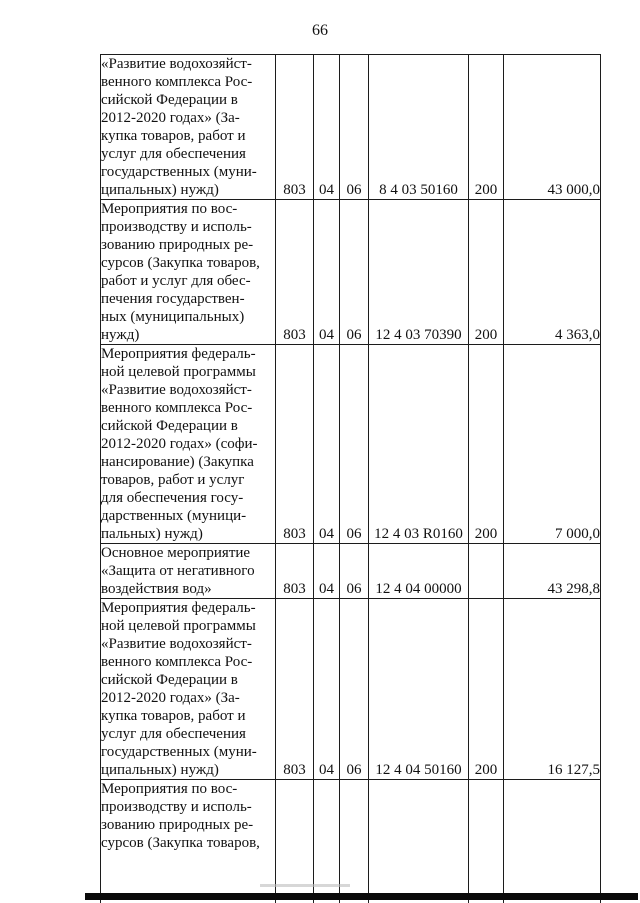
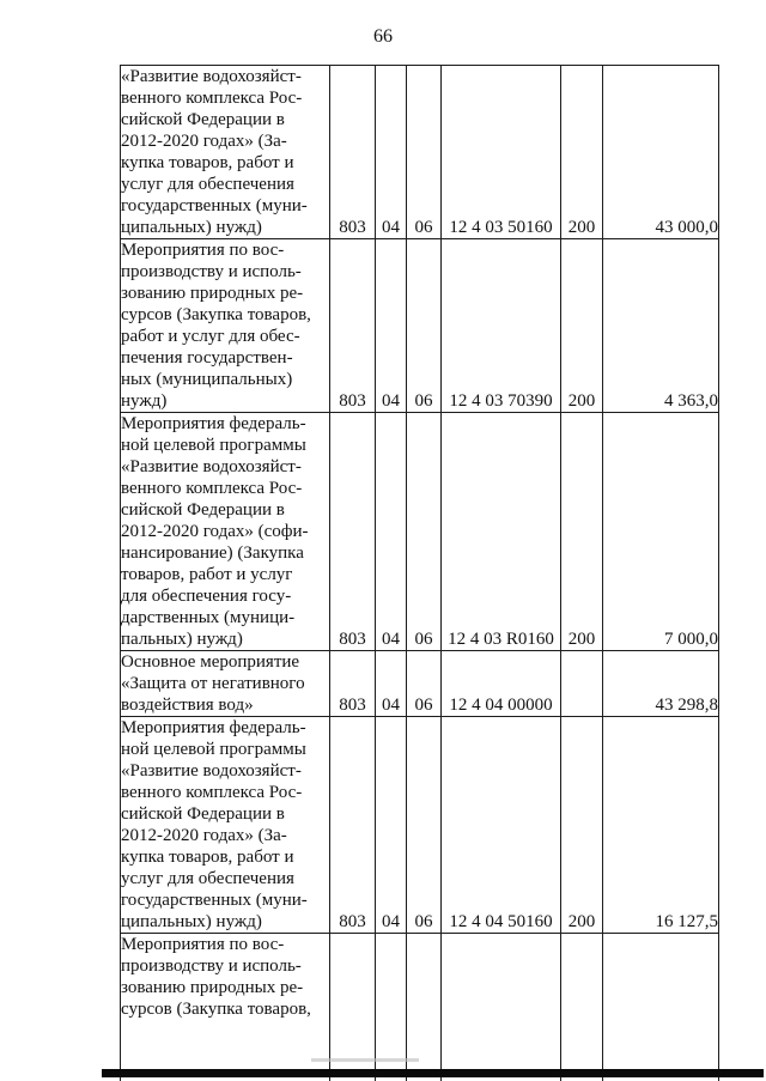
  66
- «Развитие водохозяйст- венного комплекса Рос- сийской Федерации в 2012-2020 годах» (За- купка товаров, работ и услуг для обеспечения государственных (муни- ципальных) нужд)	803	04	06	8 4 03 50160	200	43 000,0
+ «Развитие водохозяйст- венного комплекса Рос- сийской Федерации в 2012-2020 годах» (За- купка товаров, работ и услуг для обеспечения государственных (муни- ципальных) нужд)	803	04	06	12 4 03 50160	200	43 000,0
  Мероприятия по вос- производству и исполь- зованию природных ре- сурсов (Закупка товаров, работ и услуг для обес- печения государствен- ных (муниципальных) нужд)	803	04	06	12 4 03 70390	200	4 363,0
  Мероприятия федераль- ной целевой программы «Развитие водохозяйст- венного комплекса Рос- сийской Федерации в 2012-2020 годах» (софи- нансирование) (Закупка товаров, работ и услуг для обеспечения госу- дарственных (муници- пальных) нужд)	803	04	06	12 4 03 R0160	200	7 000,0
  Основное мероприятие «Защита от негативного воздействия вод»	803	04	06	12 4 04 00000		43 298,8
  Мероприятия федераль- ной целевой программы «Развитие водохозяйст- венного комплекса Рос- сийской Федерации в 2012-2020 годах» (За- купка товаров, работ и услуг для обеспечения государственных (муни- ципальных) нужд)	803	04	06	12 4 04 50160	200	16 127,5
  Мероприятия по вос- производству и исполь- зованию природных ре- сурсов (Закупка товаров,
